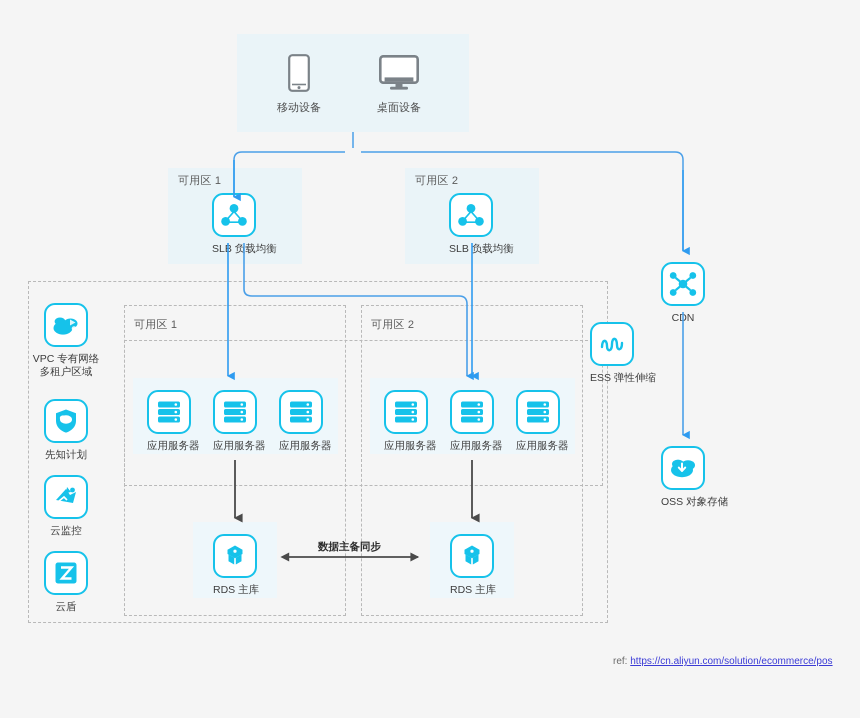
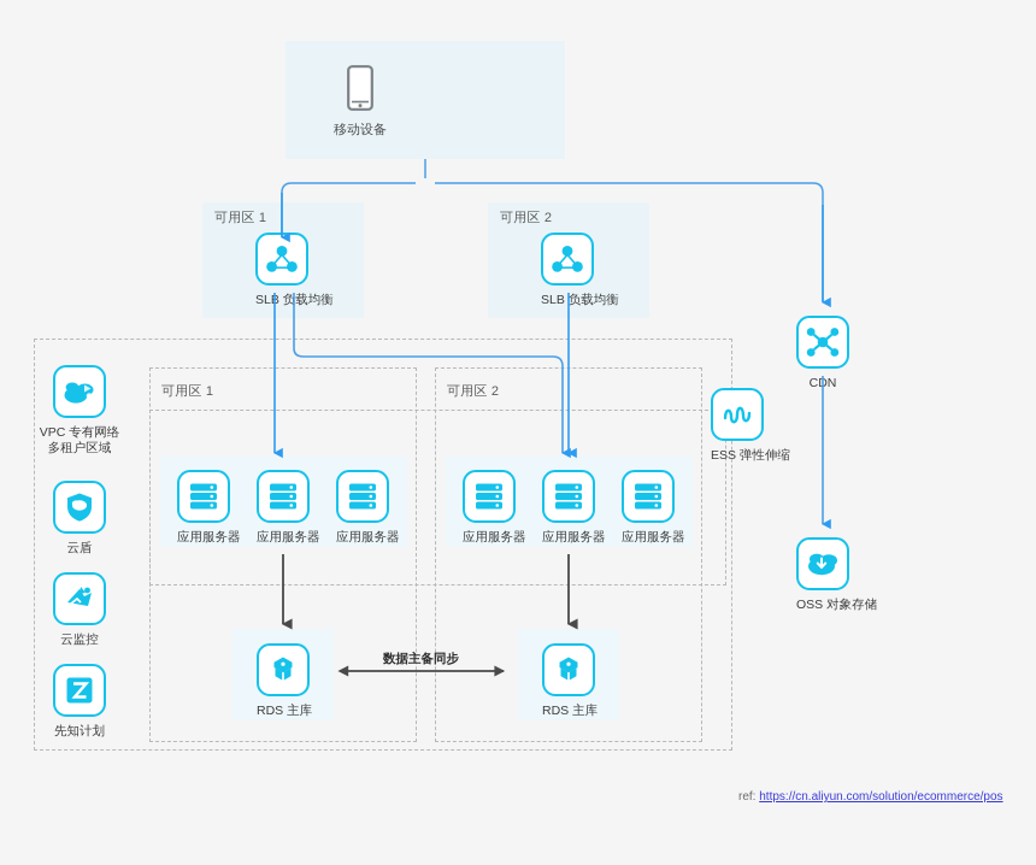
  移动设备
- 桌面设备
  可用区 1
  可用区 2
  SLB 负载
  VPC 专有网络
  多租户区域
- 先知计划
+ 云盾
  云监控
- 云盾
+ 先知计划
  可用区 1
  应用服务
  应用服务
  应用服务
  RDS 主库
  可用区 2
  应用服务
  应用服务
  应用服务
  RDS 主库
  ESS 弹性
  OSS 对象
  数据主备同步
  ref: https://cn.aliyun.com/solution/ecommerce/pos
